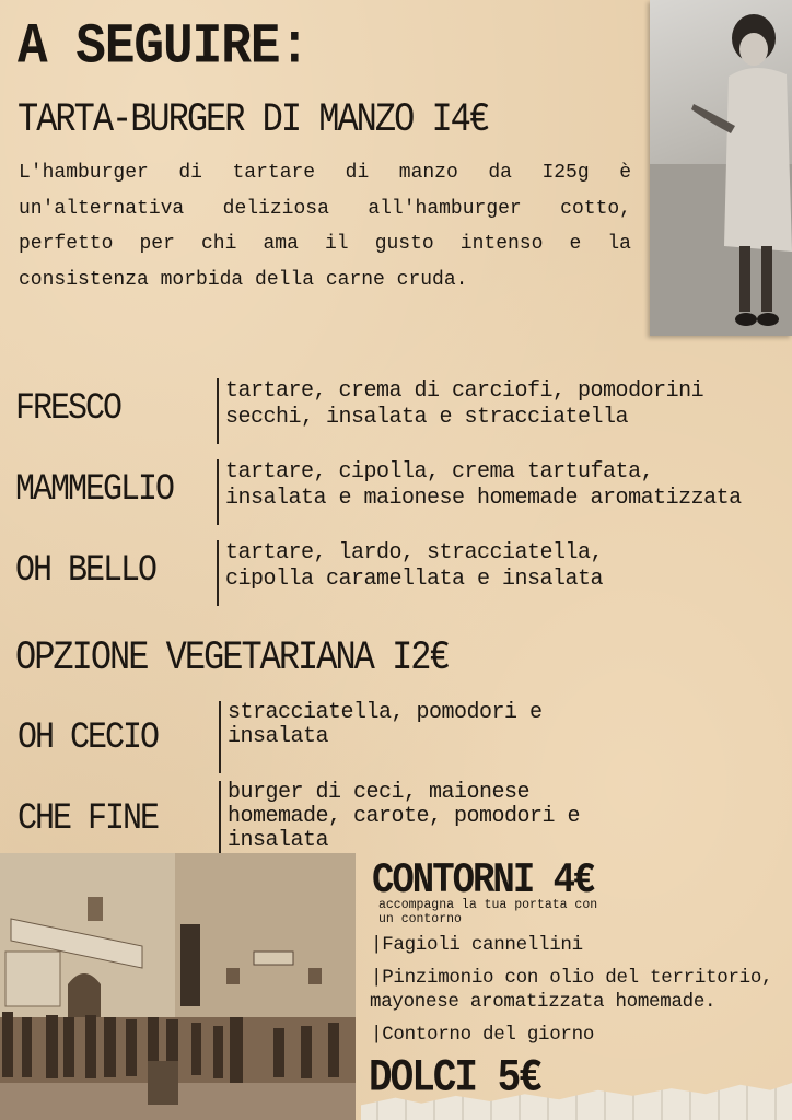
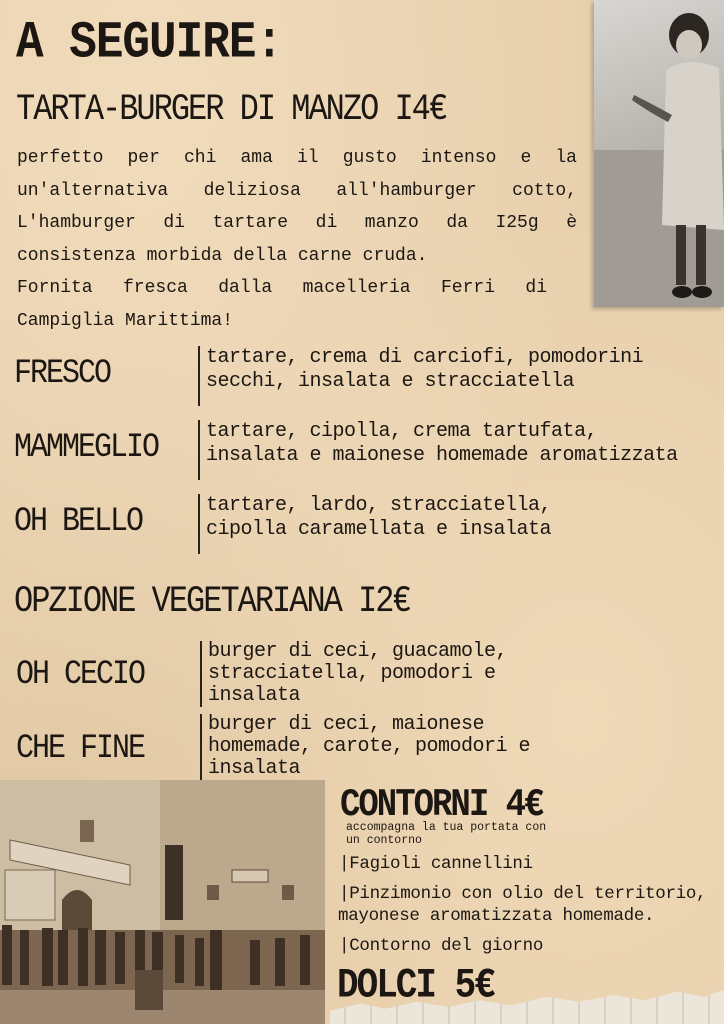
  A SEGUIRE:
  TARTA-BURGER DI MANZO I4€
- L'hamburger di tartare di manzo da I25g è
+ perfetto per chi ama il gusto intenso e la
  un'alternativa deliziosa all'hamburger cotto,
- perfetto per chi ama il gusto intenso e la
+ L'hamburger di tartare di manzo da I25g è
  consistenza morbida della carne cruda.
+ Fornita fresca dalla macelleria Ferri di
+ Campiglia Marittima!
  FRESCO
  tartare, crema di carciofi, pomodorini
  secchi, insalata e stracciatella
  MAMMEGLIO
  tartare, cipolla, crema tartufata,
  insalata e maionese homemade aromatizzata
  OH BELLO
  tartare, lardo, stracciatella,
  cipolla caramellata e insalata
  OPZIONE VEGETARIANA I2€
  OH CECIO
+ burger di ceci, guacamole,
  stracciatella, pomodori e
  insalata
  CHE FINE
  burger di ceci, maionese
  homemade, carote, pomodori e
  insalata
  CONTORNI 4€
  accompagna la tua portata con
  un contorno
  |Fagioli cannellini
  |Pinzimonio con olio del territorio,
  mayonese aromatizzata homemade.
  |Contorno del giorno
  DOLCI 5€
